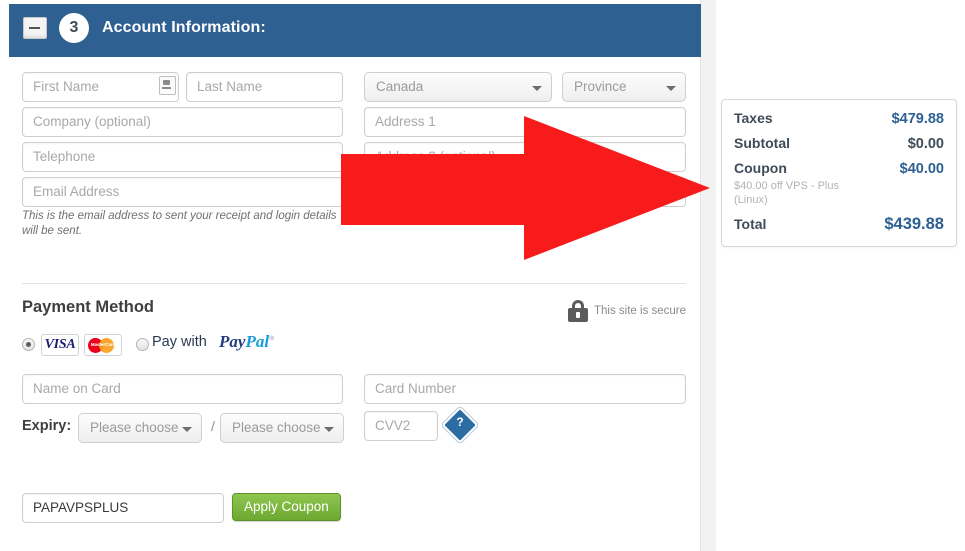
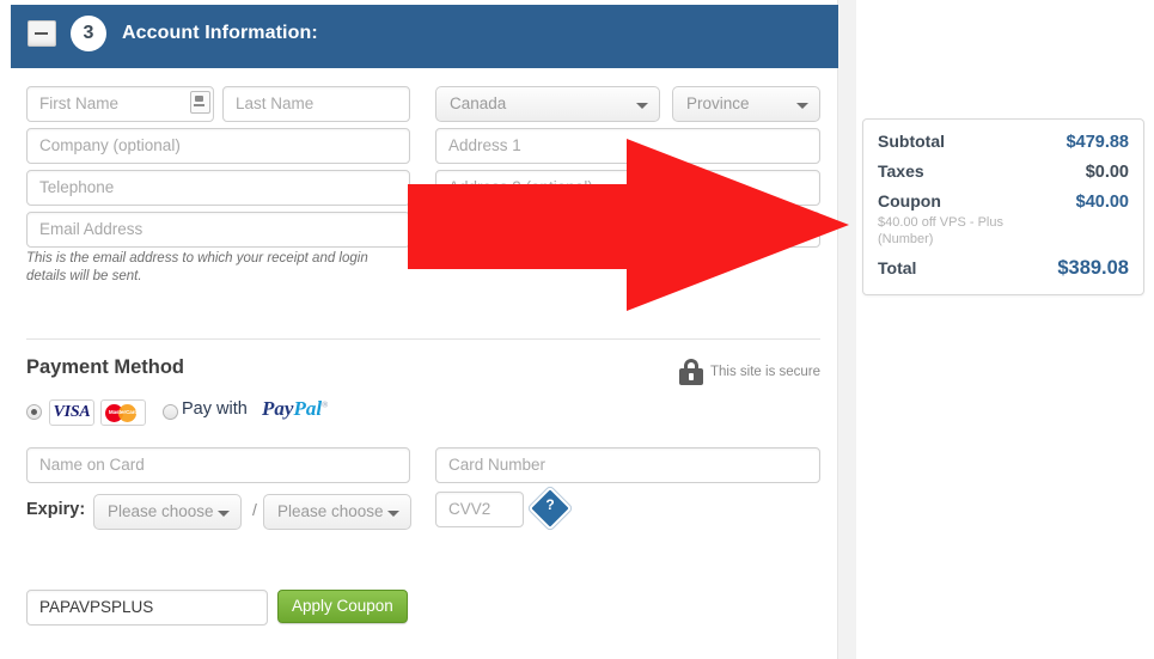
  3
  Account Information:
  First Name
  Last Name
  Company (optional)
  Telephone
  Email Address
- This is the email address to sent your receipt and login details will be sent.
+ This is the email address to which your receipt and login details will be sent.
  Canada
  Province
  Address 1
  Payment Method
  This site is secure
  VISA
  Pay with
  PayPal®
  Name on Card
  Card Number
  Expiry:
  Please choose
  /
  Please choose
  CVV2
  PAPAVPSPLUS
  Apply Coupon
- Taxes
+ Subtotal
  $479.88
- Subtotal
+ Taxes
  $0.00
  Coupon
  $40.00
- $40.00 off VPS - Plus (Linux)
+ $40.00 off VPS - Plus (Number)
  Total
- $439.88
+ $389.08
